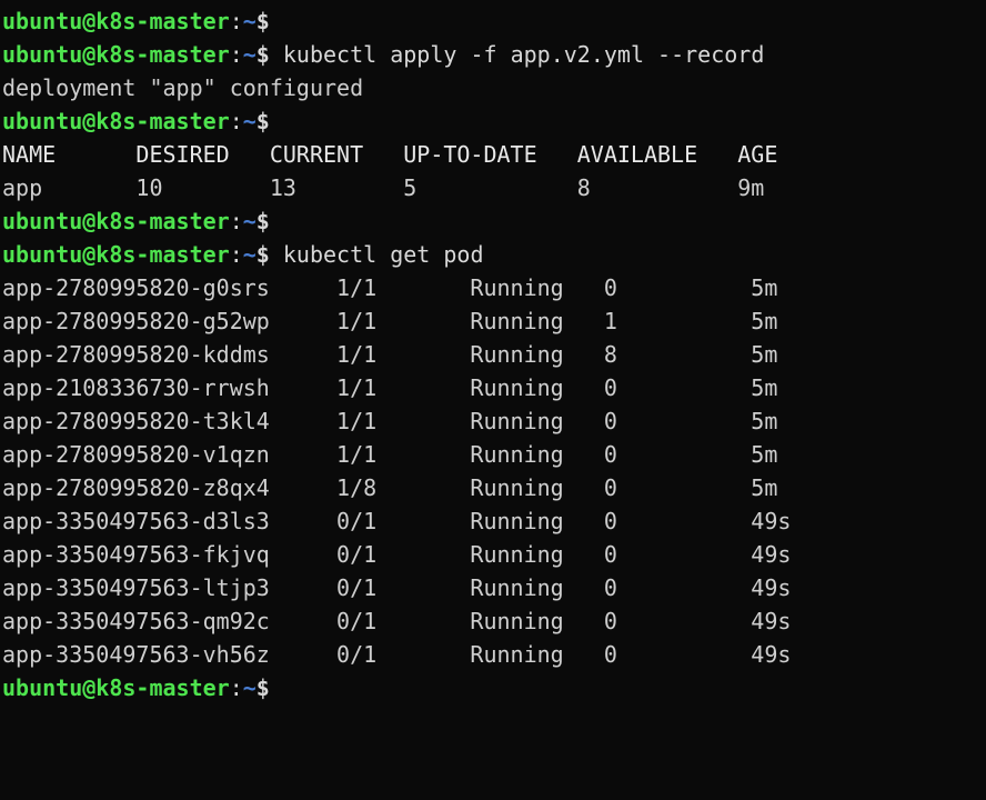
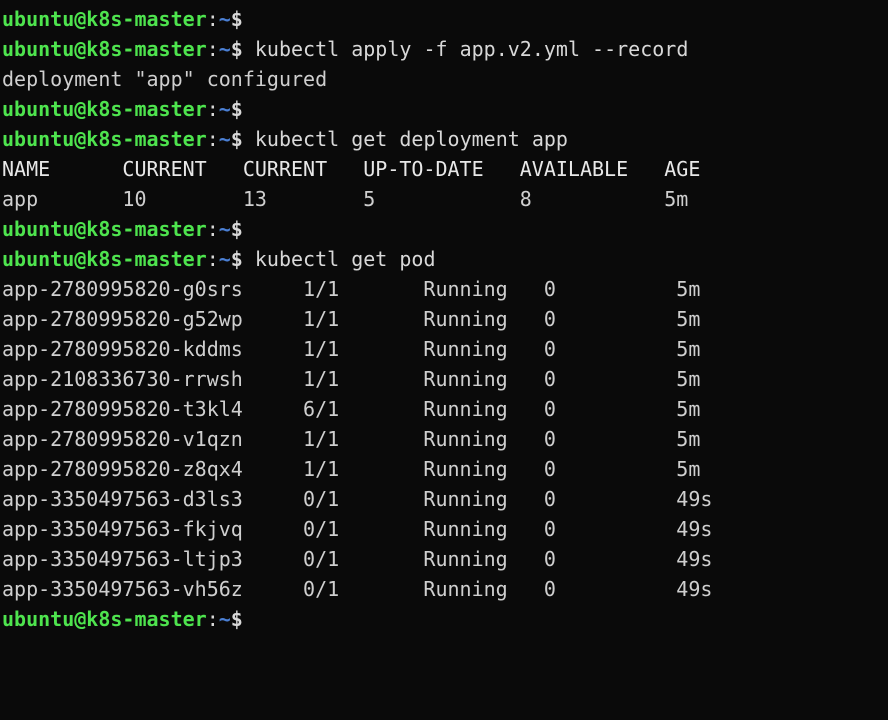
  ubuntu@k8s-master:~$
  ubuntu@k8s-master:~$ kubectl apply -f app.v2.yml --record
  deployment "app" configured
  ubuntu@k8s-master:~$
+ ubuntu@k8s-master:~$ kubectl get deployment app
- NAME DESIRED CURRENT UP-TO-DATE AVAILABLE AGE
+ NAME CURRENT CURRENT UP-TO-DATE AVAILABLE AGE
- app 10 13 5 8 9m
+ app 10 13 5 8 5m
  ubuntu@k8s-master:~$
  ubuntu@k8s-master:~$ kubectl get pod
  app-2780995820-g0srs 1/1 Running 0 5m
- app-2780995820-g52wp 1/1 Running 1 5m
+ app-2780995820-g52wp 1/1 Running 0 5m
- app-2780995820-kddms 1/1 Running 8 5m
+ app-2780995820-kddms 1/1 Running 0 5m
  app-2108336730-rrwsh 1/1 Running 0 5m
- app-2780995820-t3kl4 1/1 Running 0 5m
+ app-2780995820-t3kl4 6/1 Running 0 5m
  app-2780995820-v1qzn 1/1 Running 0 5m
- app-2780995820-z8qx4 1/8 Running 0 5m
+ app-2780995820-z8qx4 1/1 Running 0 5m
  app-3350497563-d3ls3 0/1 Running 0 49s
  app-3350497563-fkjvq 0/1 Running 0 49s
  app-3350497563-ltjp3 0/1 Running 0 49s
- app-3350497563-qm92c 0/1 Running 0 49s
  app-3350497563-vh56z 0/1 Running 0 49s
  ubuntu@k8s-master:~$
